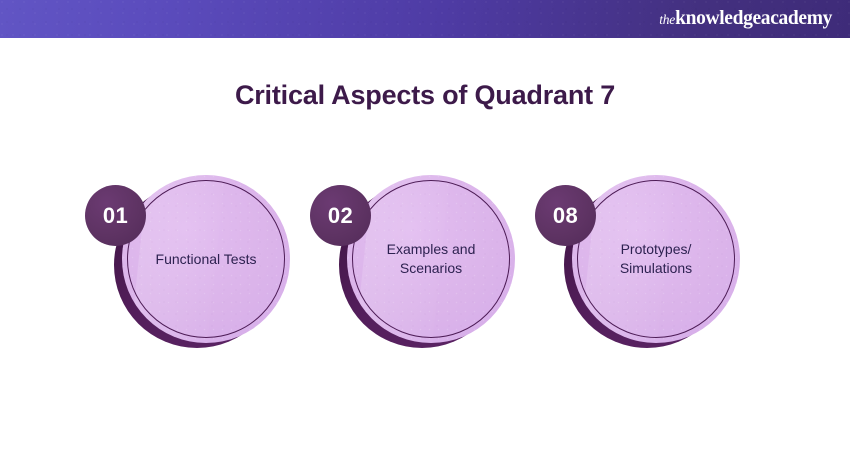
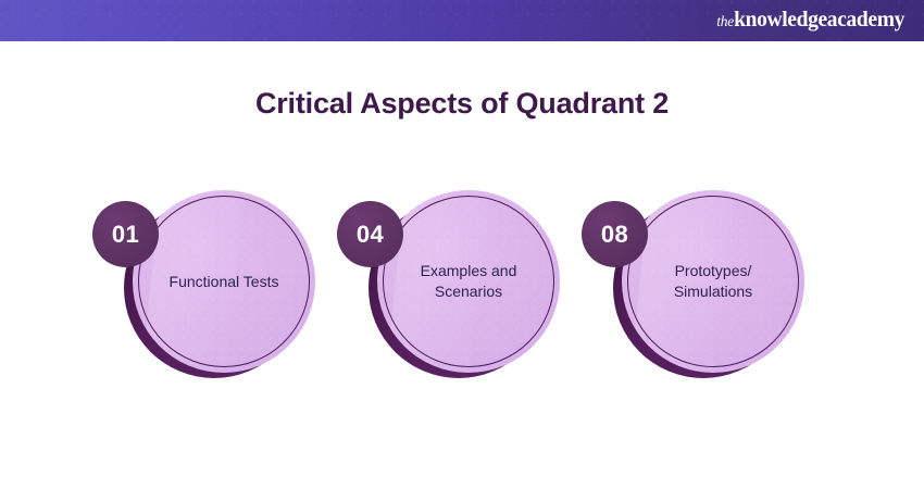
  the
  knowledge
  academy
- Critical Aspects of Quadrant 7
+ Critical Aspects of Quadrant 2
  Functional Tests
  01
  Examples and
  Scenarios
- 02
+ 04
  Prototypes/
  Simulations
  08
